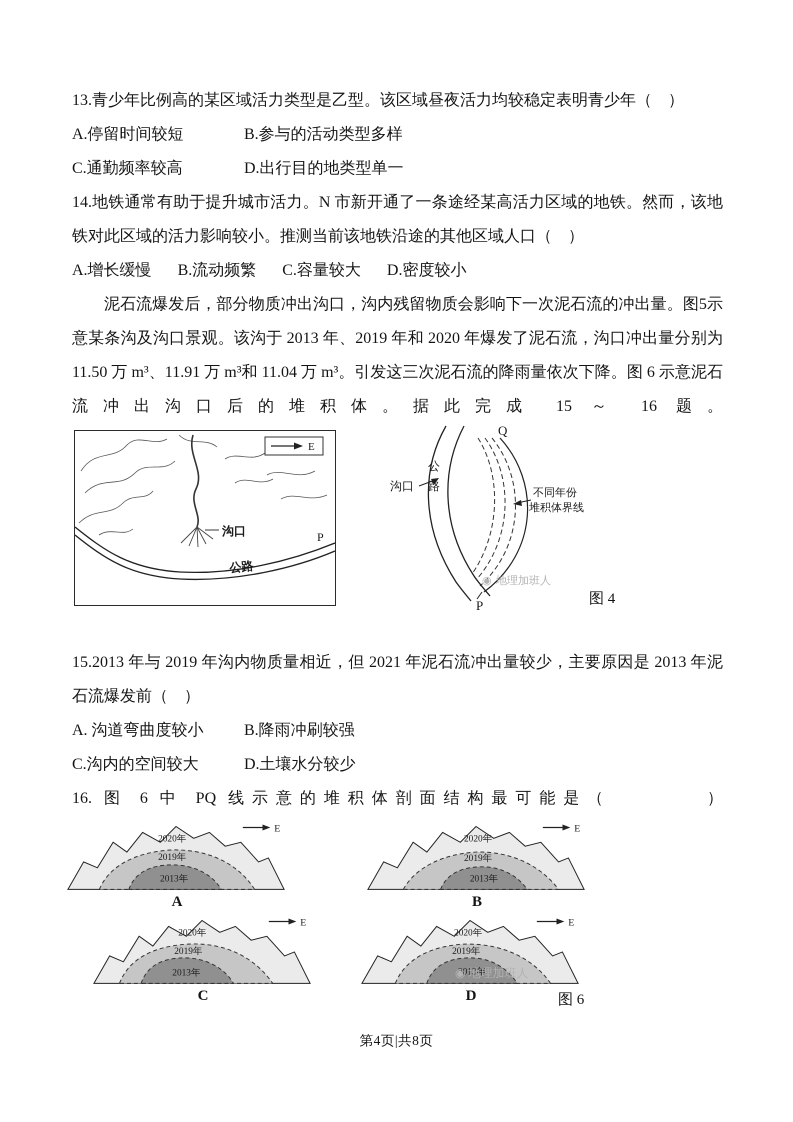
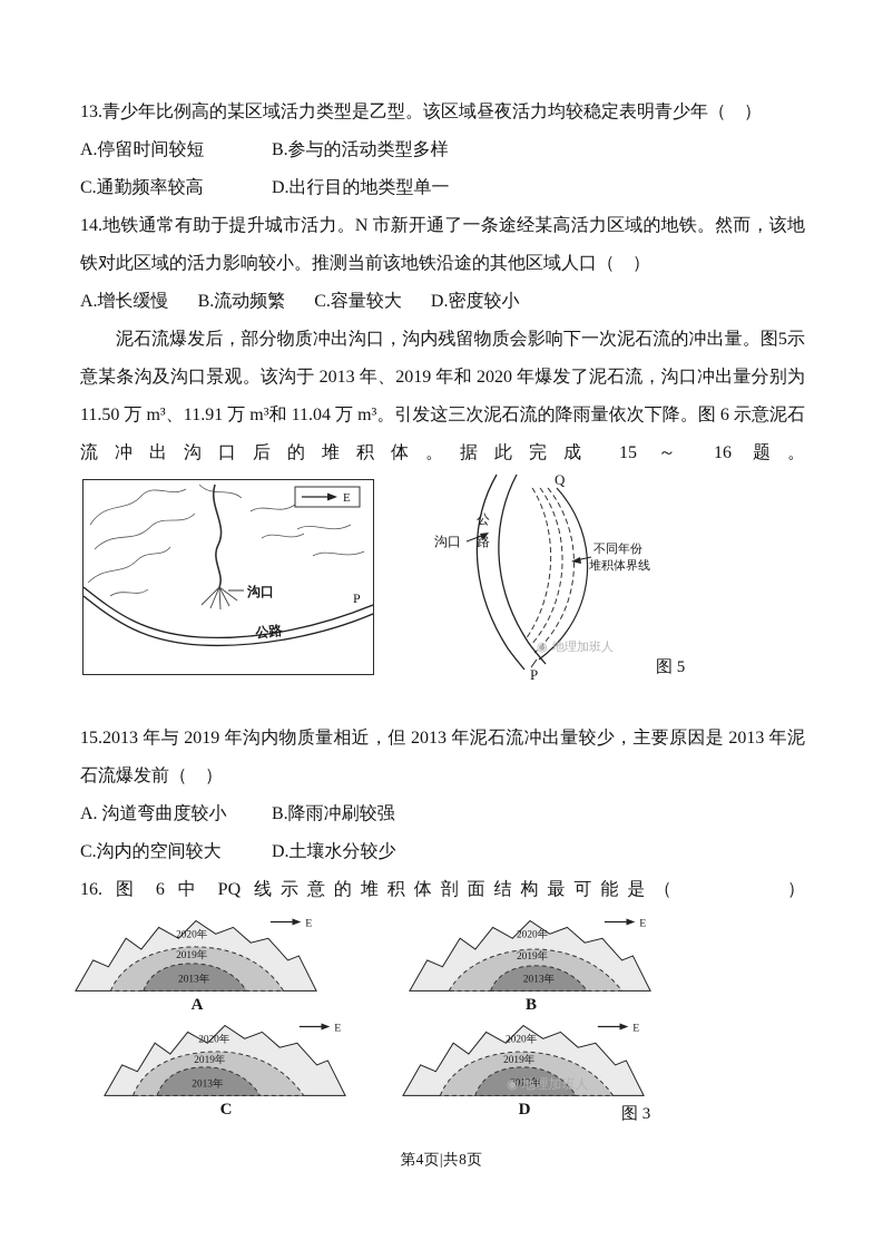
  13.青少年比例高的某区域活力类型是乙型。该区域昼夜活力均较稳定表明青少年（ ）
  A.停留时间较短
  B.参与的活动类型多样
  C.通勤频率较高
  D.出行目的地类型单一
  14.地铁通常有助于提升城市活力。N 市新开通了一条途经某高活力区域的地铁。然而，该地铁对此区域的活力影响较小。推测当前该地铁沿途的其他区域人口（ ）
  A.增长缓慢
  B.流动频繁
  C.容量较大
  D.密度较小
  泥石流爆发后，部分物质冲出沟口，沟内残留物质会影响下一次泥石流的冲出量。图5示意某条沟及沟口景观。该沟于 2013 年、2019 年和 2020 年爆发了泥石流，沟口冲出量分别为 11.50 万 m³、11.91 万 m³和 11.04 万 m³。引发这三次泥石流的降雨量依次下降。图 6 示意泥石流冲出沟口后的堆积体。据此完成 15 ～ 16 题。
  沟口
  P
  E
  Q
  P
  沟口
  公
  路
  不同年份
  堆积体界线
  ◉
  地理加班人
- 图 4
+ 图 5
- 15.2013 年与 2019 年沟内物质量相近，但 2021 年泥石流冲出量较少，主要原因是 2013 年泥石流爆发前（ ）
+ 15.2013 年与 2019 年沟内物质量相近，但 2013 年泥石流冲出量较少，主要原因是 2013 年泥石流爆发前（ ）
  A. 沟道弯曲度较小
  B.降雨冲刷较强
  C.沟内的空间较大
  D.土壤水分较少
  16. 图 6 中 PQ 线示意的堆积体剖面结构最可能是（ ）
  2020年
  2019年
  2013年
  E
  A
  2020年
  2019年
  2013年
  E
  B
  2020年
  2019年
  2013年
  E
  C
  2020年
  2019年
  2013年
  E
  D
  ◉ 地理加班人
- 图 6
+ 图 3
  第4页|共8页
